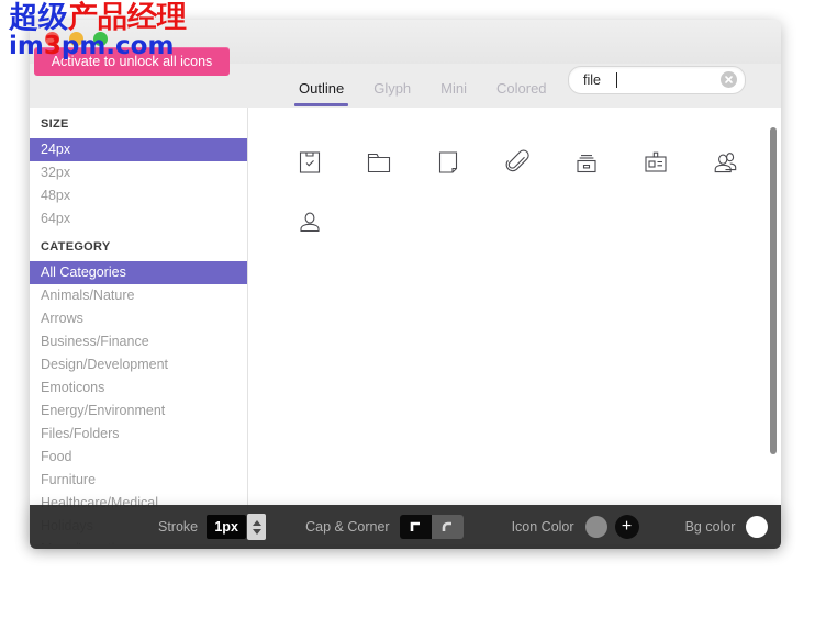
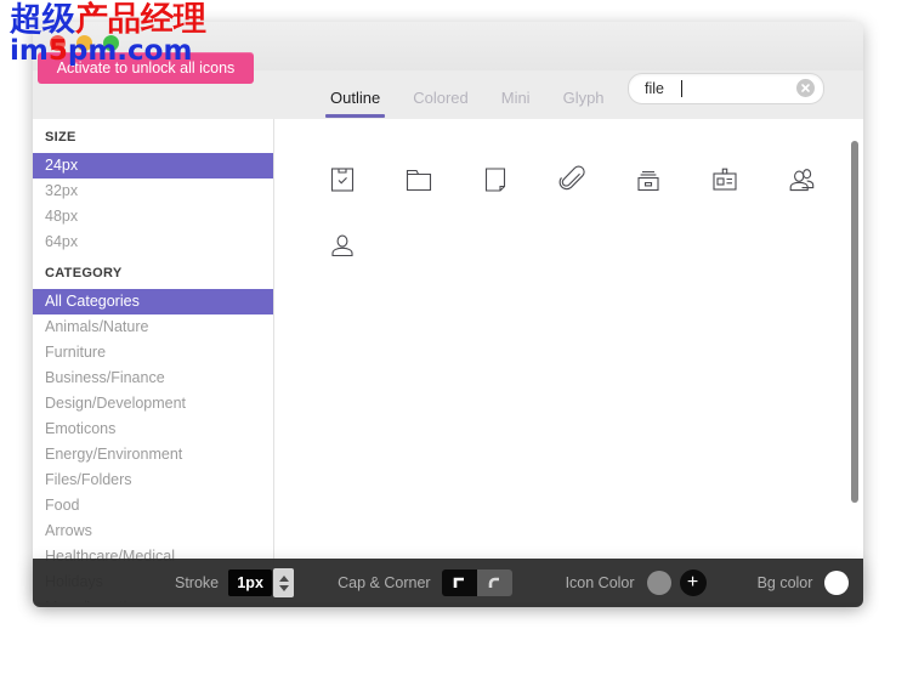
  Outline
- Glyph
+ Colored
  Mini
- Colored
+ Glyph
  file
  SIZE
  24px
  32px
  48px
  64px
  CATEGORY
  All Categories
  Animals/Nature
- Arrows
+ Furniture
  Business/Finance
  Design/Development
  Emoticons
  Energy/Environment
  Files/Folders
  Food
- Furniture
+ Arrows
  Healthcare/Medical
  Stroke
  1px
  Cap & Corner
  Icon Color
  +
  Bg color
  Activate to unlock all icons
  超级产品经理
- im3pm.com
+ im5pm.com
